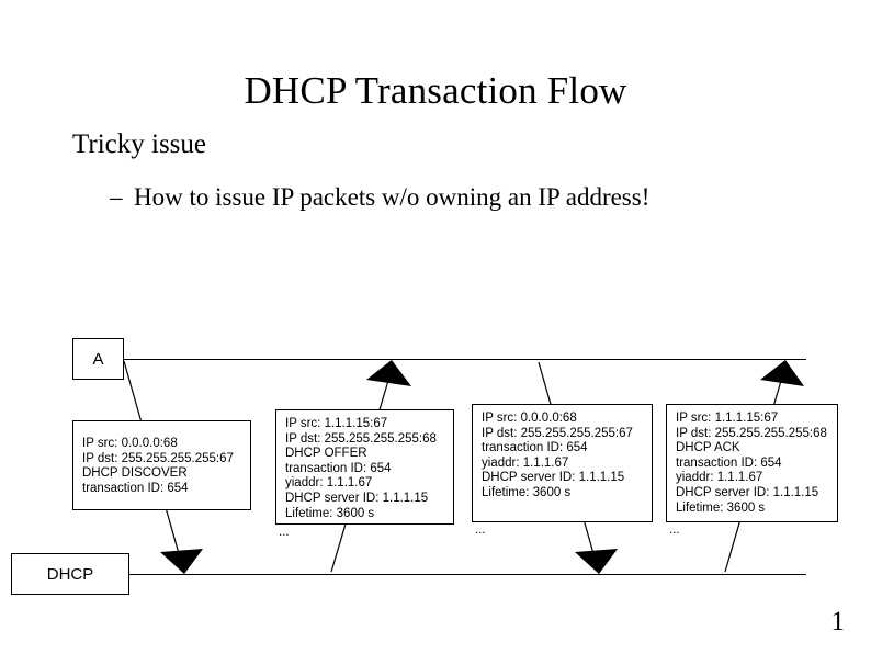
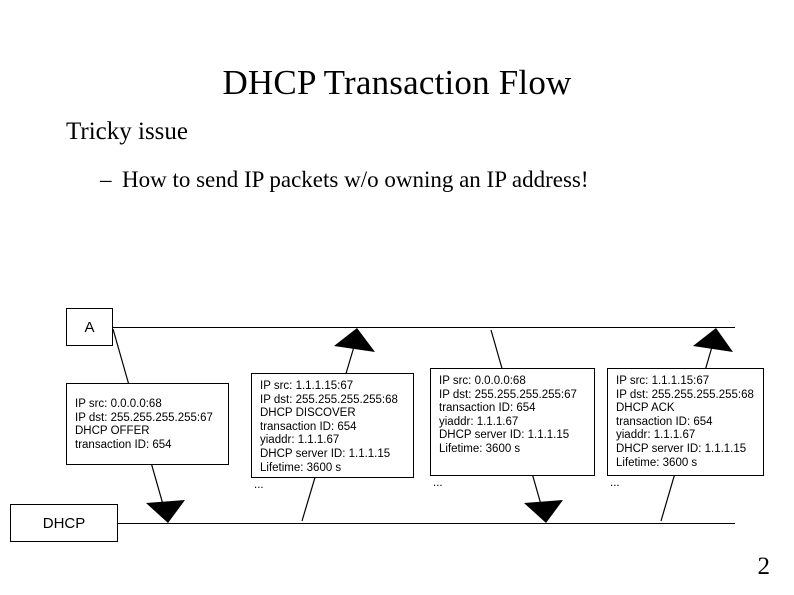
  DHCP Transaction Flow
  Tricky issue
- – How to issue IP packets w/o owning an IP address!
+ – How to send IP packets w/o owning an IP address!
  A
  DHCP
  IP src: 0.0.0.0:68
  IP dst: 255.255.255.255:67
- DHCP DISCOVER
+ DHCP OFFER
  transaction ID: 654
  IP src: 1.1.1.15:67
  IP dst: 255.255.255.255:68
- DHCP OFFER
+ DHCP DISCOVER
  transaction ID: 654
  yiaddr: 1.1.1.67
  DHCP server ID: 1.1.1.15
  Lifetime: 3600 s
  ...
  IP src: 0.0.0.0:68
  IP dst: 255.255.255.255:67
  transaction ID: 654
  yiaddr: 1.1.1.67
  DHCP server ID: 1.1.1.15
  Lifetime: 3600 s
  ...
  IP src: 1.1.1.15:67
  IP dst: 255.255.255.255:68
  DHCP ACK
  transaction ID: 654
  yiaddr: 1.1.1.67
  DHCP server ID: 1.1.1.15
  Lifetime: 3600 s
  ...
- 1
+ 2
